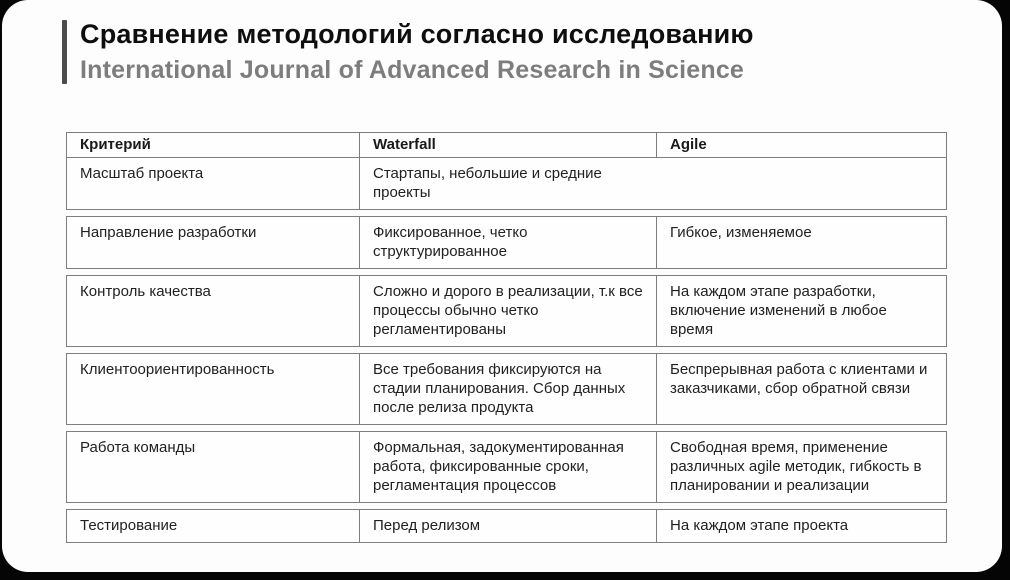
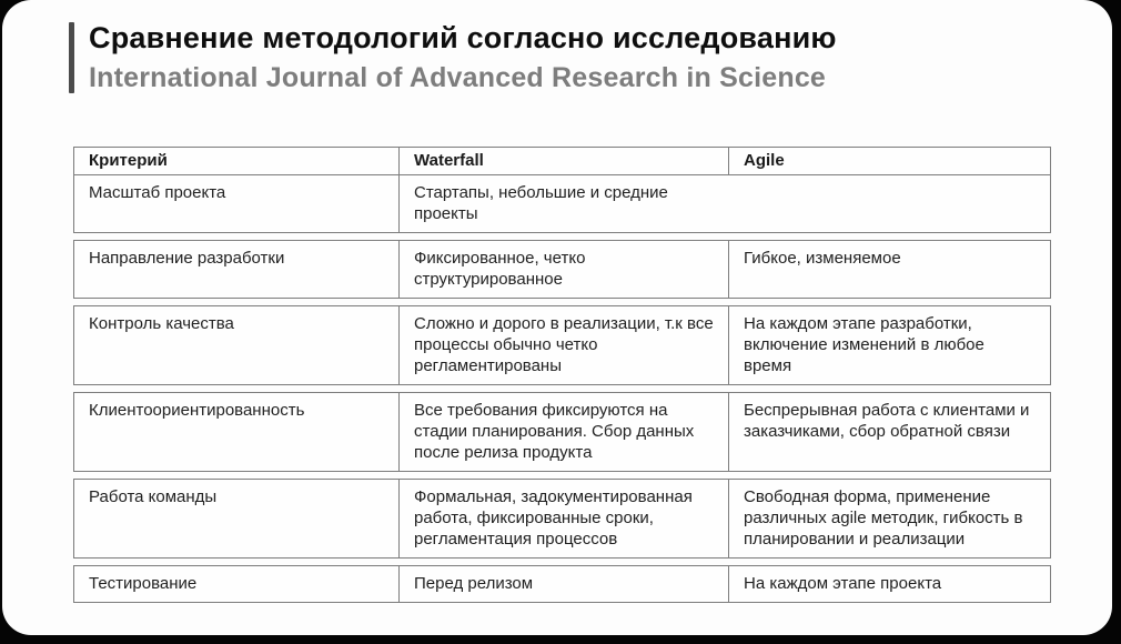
  Сравнение методологий согласно исследованию
  International Journal of Advanced Research in Science
  Критерий
  Waterfall
  Agile
  Масштаб проекта
  Стартапы, небольшие и средние проекты
  Направление разработки
  Фиксированное, четко структурированное
  Гибкое, изменяемое
  Контроль качества
  Сложно и дорого в реализации, т.к все процессы обычно четко регламентированы
  На каждом этапе разработки, включение изменений в любое время
  Клиентоориентированность
  Все требования фиксируются на стадии планирования. Сбор данных после релиза продукта
  Беспрерывная работа с клиентами и заказчиками, сбор обратной связи
  Работа команды
  Формальная, задокументированная работа, фиксированные сроки, регламентация процессов
- Свободная время, применение различных agile методик, гибкость в планировании и реализации
+ Свободная форма, применение различных agile методик, гибкость в планировании и реализации
  Тестирование
  Перед релизом
  На каждом этапе проекта
